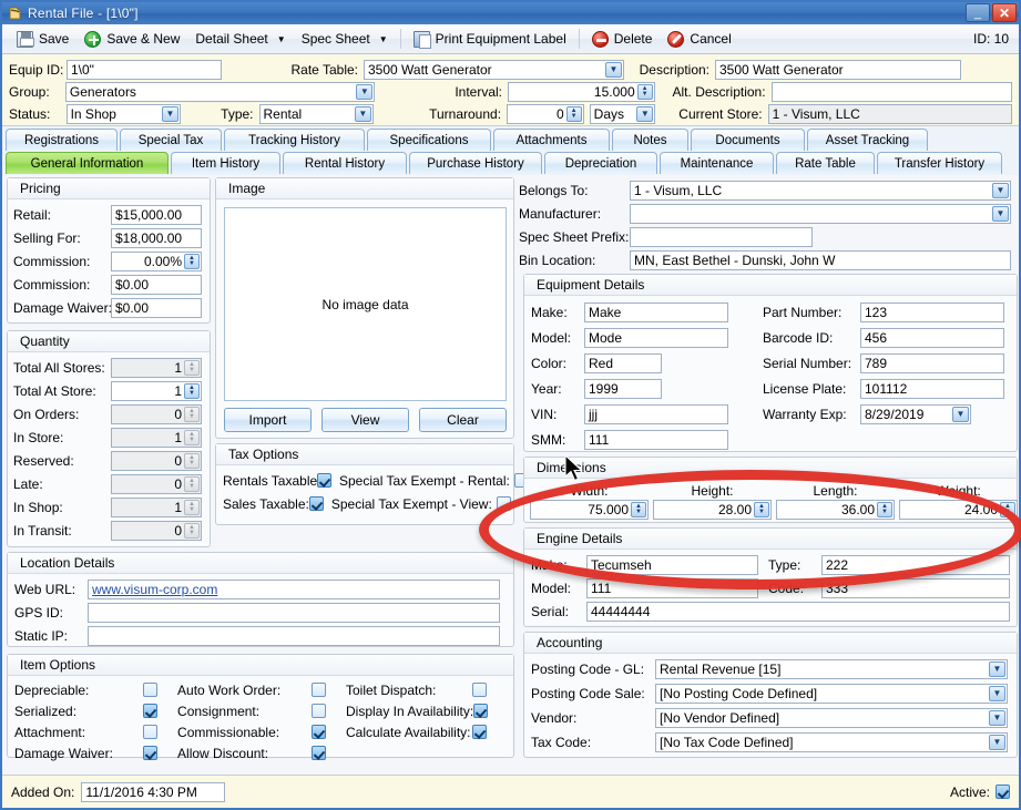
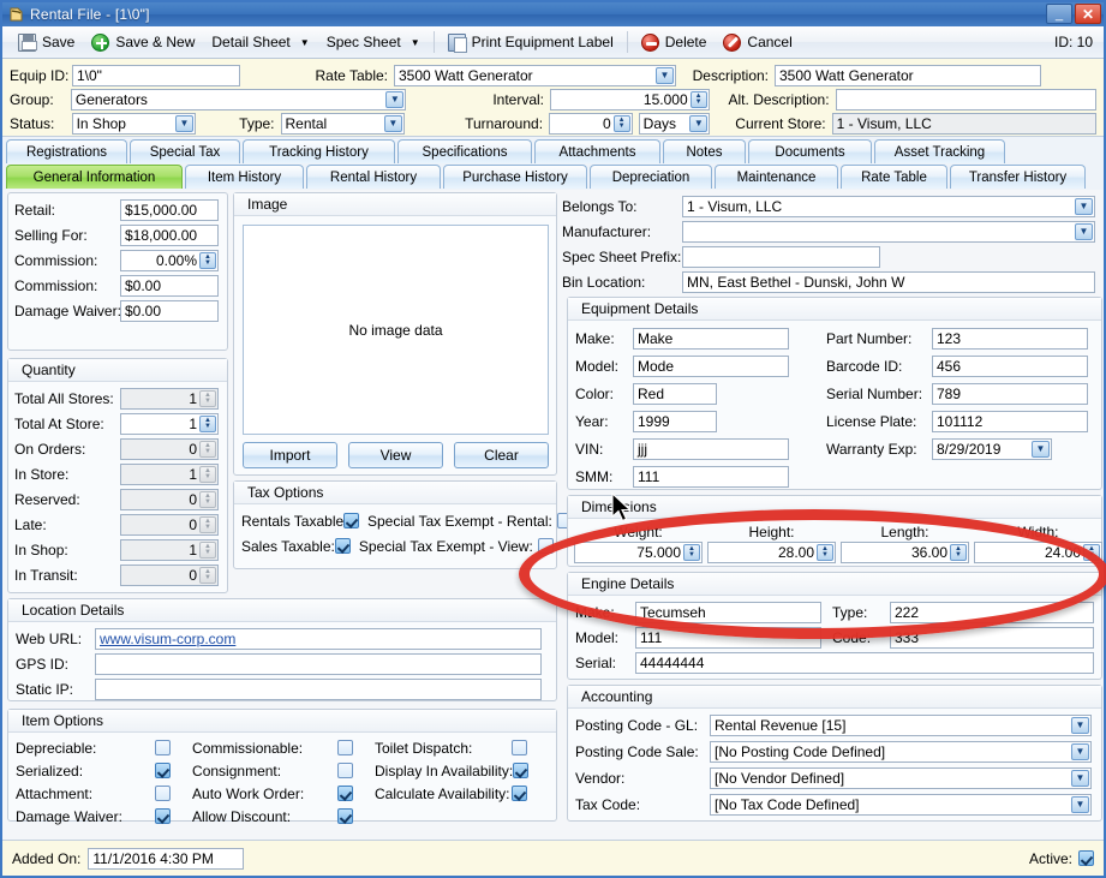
  Rental File - [1\0"]
  _
  ✕
  Save
  Save & New
  Detail Sheet
  ▼
  Spec Sheet
  ▼
  Print Equipment Label
  Delete
  Cancel
  ID: 10
  Equip ID:
  1\0"
  Rate Table:
  3500 Watt Generator
  ▼
  Description:
  3500 Watt Generator
  Group:
  Generators
  ▼
  Interval:
  15.000
  Alt. Description:
  Status:
  In Shop
  ▼
  Type:
  Rental
  ▼
  Turnaround:
  0
  Days
  ▼
  Current Store:
  1 - Visum, LLC
  Registrations
  Special Tax
  Tracking History
  Specifications
  Attachments
  Notes
  Documents
  Asset Tracking
  General Information
  Item History
  Rental History
  Purchase History
  Depreciation
  Maintenance
  Rate Table
  Transfer History
- Pricing
  Retail:
  $15,000.00
  Selling For:
  $18,000.00
  Commission:
  0.00%
  Commission:
  $0.00
  Damage Waiver
  $0.00
  Quantity
  Total All Stores:
  1
  Total At Store:
  1
  On Orders:
  0
  In Store:
  1
  Reserved:
  0
  Late:
  0
  In Shop:
  1
  In Transit:
  0
  Location Details
  Web URL:
  www.visum-corp.com
  GPS ID:
  Static IP:
  Item Options
  Depreciable:
  Serialized:
  Attachment:
  Damage Waiver:
- Auto Work Order:
+ Commissionable:
  Consignment:
- Commissionable:
+ Auto Work Order:
  Allow Discount:
  Toilet Dispatch:
  Display In Availability:
  Calculate Availability:
  Image
  No image data
  Import
  View
  Clear
  Tax Options
  Rentals Taxable
  Special Tax Exempt - Rental:
  Sales Taxable:
  Special Tax Exempt - View:
  Belongs To:
  1 - Visum, LLC
  ▼
  Manufacturer:
  ▼
  Spec Sheet Prefix:
  Bin Location:
  MN, East Bethel - Dunski, John W
  Equipment Details
  Make:
  Make
  Model:
  Mode
  Color:
  Red
  Year:
  1999
  VIN:
  jjj
  SMM:
  111
  Part Number:
  123
  Barcode ID:
  456
  Serial Number:
  789
  License Plate:
  101112
  Warranty Exp:
  8/29/2019
  ▼
  Dimeions
- Width:
+ Weight:
  75.000
  Height:
  28.00
  Length:
  36.00
- Weight:
+ Width:
  24.00
  Engine Details
  Make:
  Tecumseh
  Type:
  222
  Model:
  111
  Code:
  333
  Serial:
  44444444
  Accounting
  Posting Code - GL:
  Rental Revenue [15]
  ▼
  Posting Code Sale:
  [No Posting Code Defined]
  ▼
  Vendor:
  [No Vendor Defined]
  ▼
  Tax Code:
  [No Tax Code Defined]
  ▼
  Added On:
  11/1/2016 4:30 PM
  Active:
